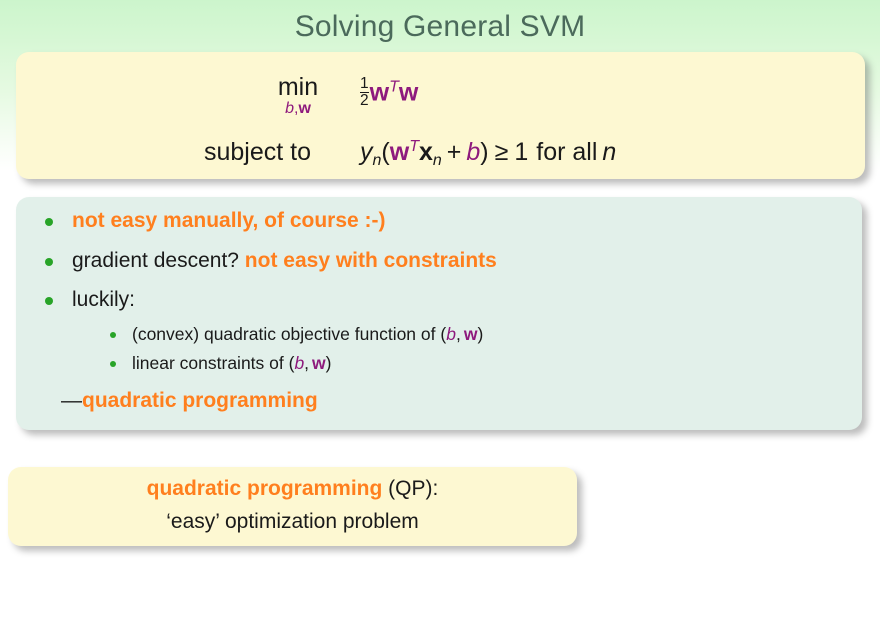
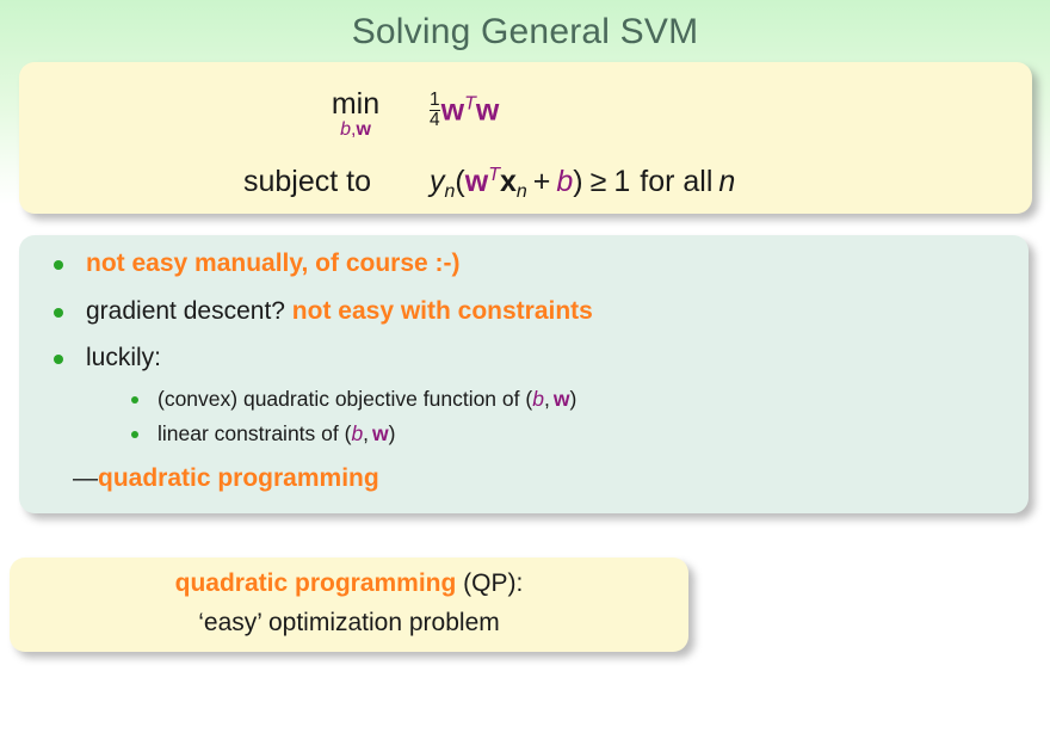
  Solving General SVM
  min
  b,w
  1
- 2
+ 4
  wTw
  subject to
  yn(wTxn+ b) ≥ 1 for all n
  not easy manually, of course :-)
  gradient descent? not easy with constraints
  luckily:
  (convex) quadratic objective function of (b, w)
  linear constraints of (b, w)
  —quadratic programming
  quadratic programming (QP):
  ‘easy’ optimization problem
